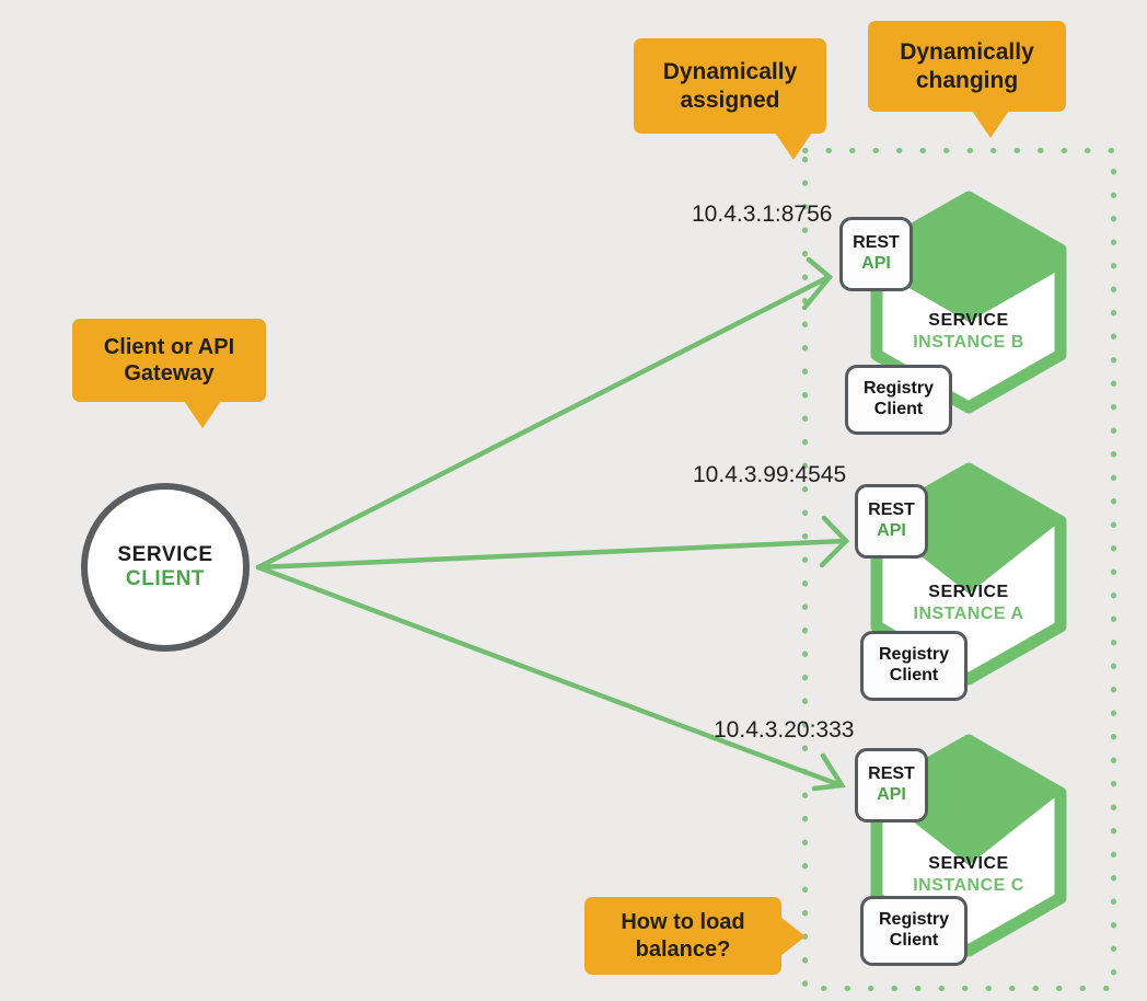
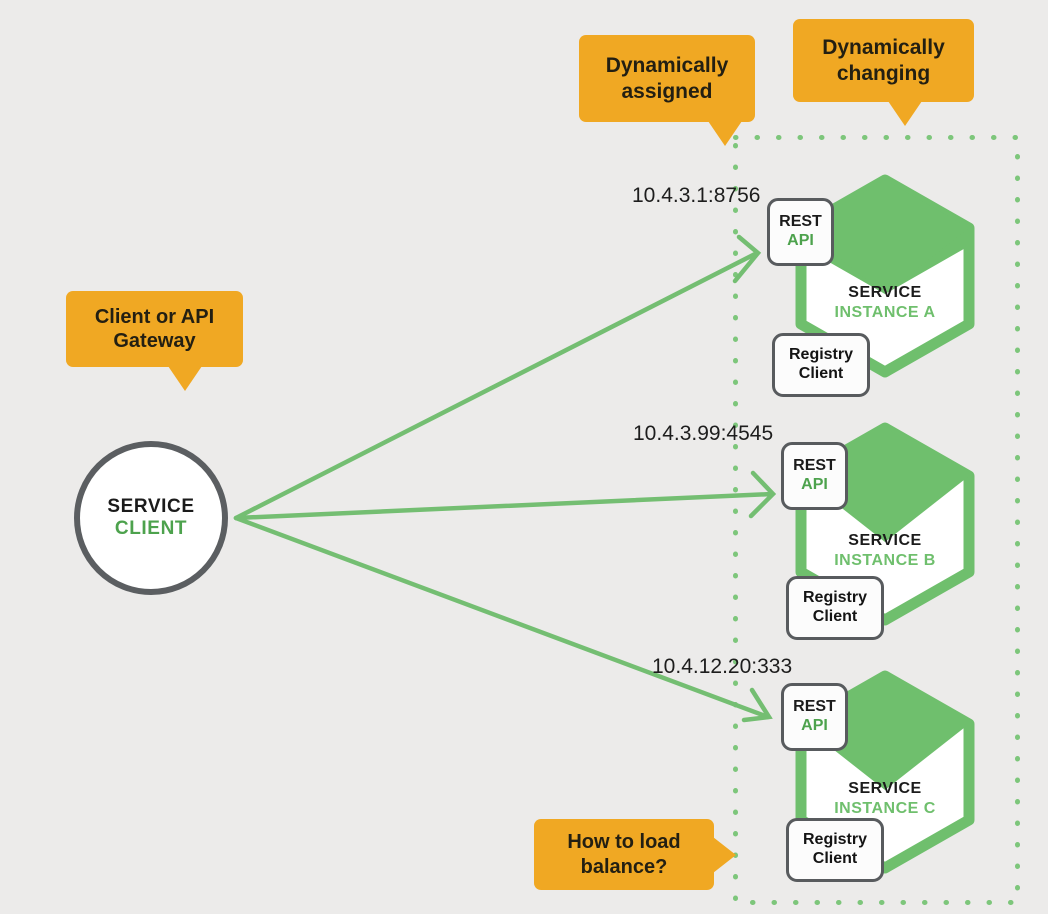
  Dynamically assigned
  Dynamically changing
  Client or API Gateway
  How to load balance?
  SERVICE
  CLIENT
  10.4.3.1:8756
  10.4.3.99:4545
- 10.4.3.20:333
+ 10.4.12.20:333
  SERVICE
- INSTANCE B
+ INSTANCE A
  SERVICE
- INSTANCE A
+ INSTANCE B
  SERVICE
  INSTANCE C
  REST
  API
  REST
  API
  REST
  API
  Registry
  Client
  Registry
  Client
  Registry
  Client
